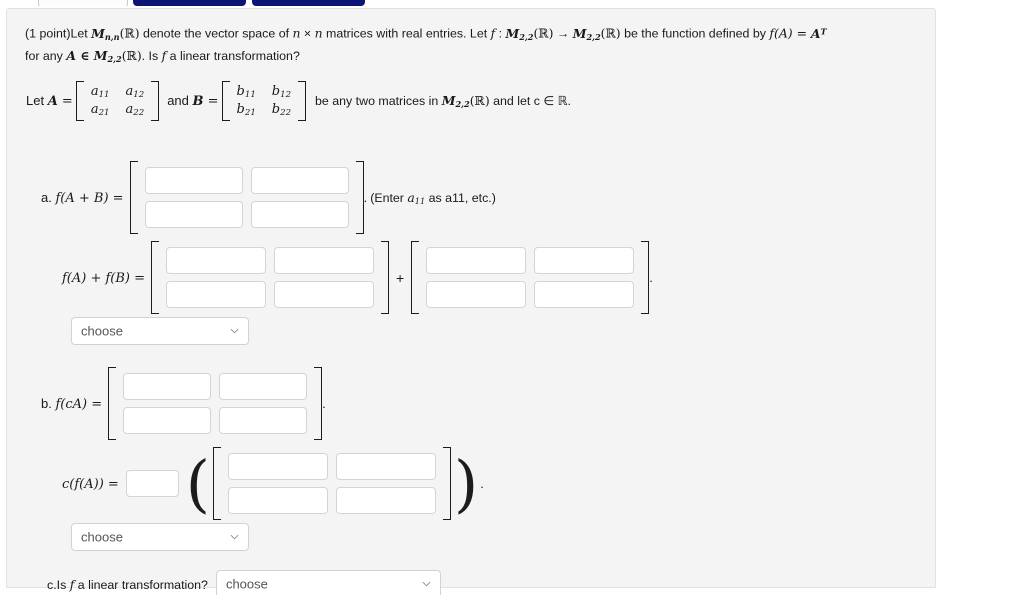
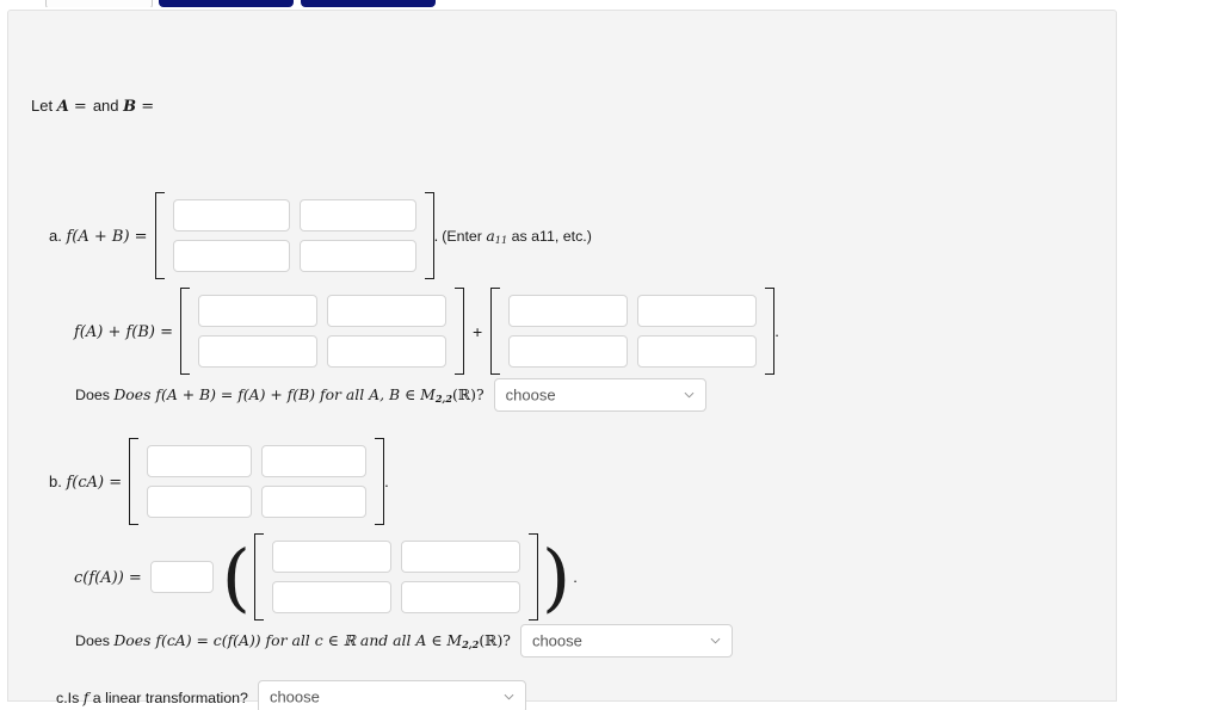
- (1 point)Let Mn,n(ℝ) denote the vector space of n × n matrices with real entries. Let f : M2,2(ℝ) → M2,2(ℝ) be the function defined by f(A) = AT
- for any A ∈ M2,2(ℝ). Is f a linear transformation?
  Let A =
- a11
- a12
- a21
- a22
  and B =
- b11
- b12
- b21
- b22
- be any two matrices in M2,2(ℝ) and let c ∈ ℝ.
  a. f(A + B) =
  .
  (Enter a11 as a11, etc.)
  f(A) + f(B) =
  +
  .
+ Does Does f(A + B) = f(A) + f(B) for all A, B ∈ M2,2(ℝ)?
  choose
  b. f(cA) =
  .
  c(f(A)) =
  (
  )
  .
+ Does Does f(cA) = c(f(A)) for all c ∈ ℝ and all A ∈ M2,2(ℝ)?
  choose
  c.Is f a linear transformation?
  choose
